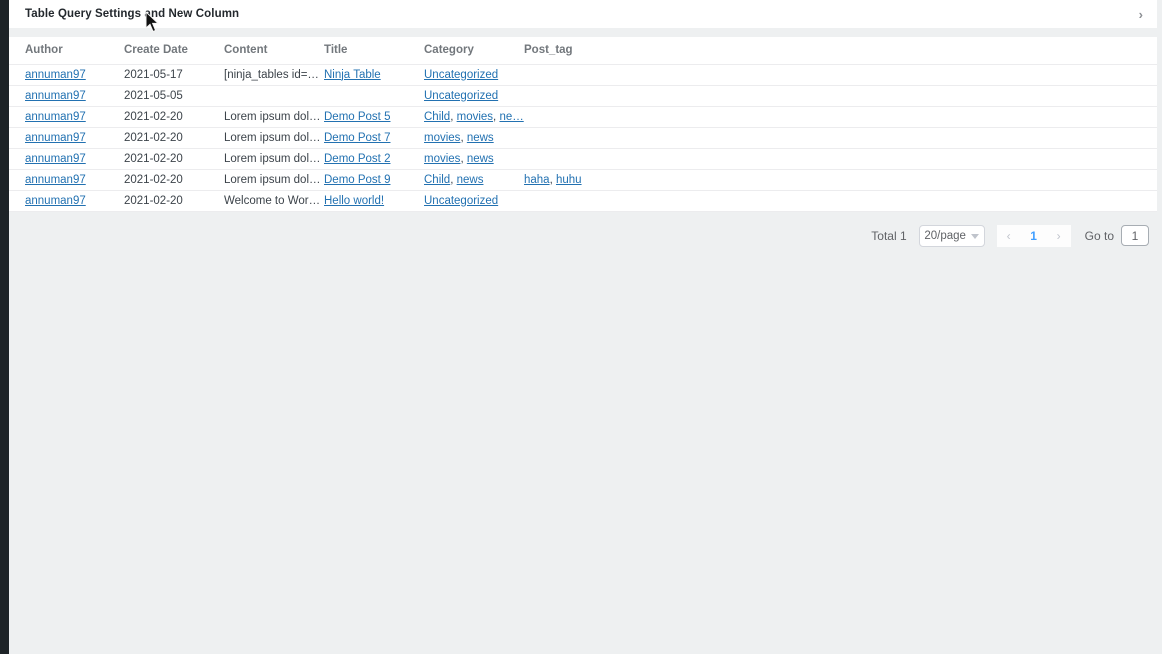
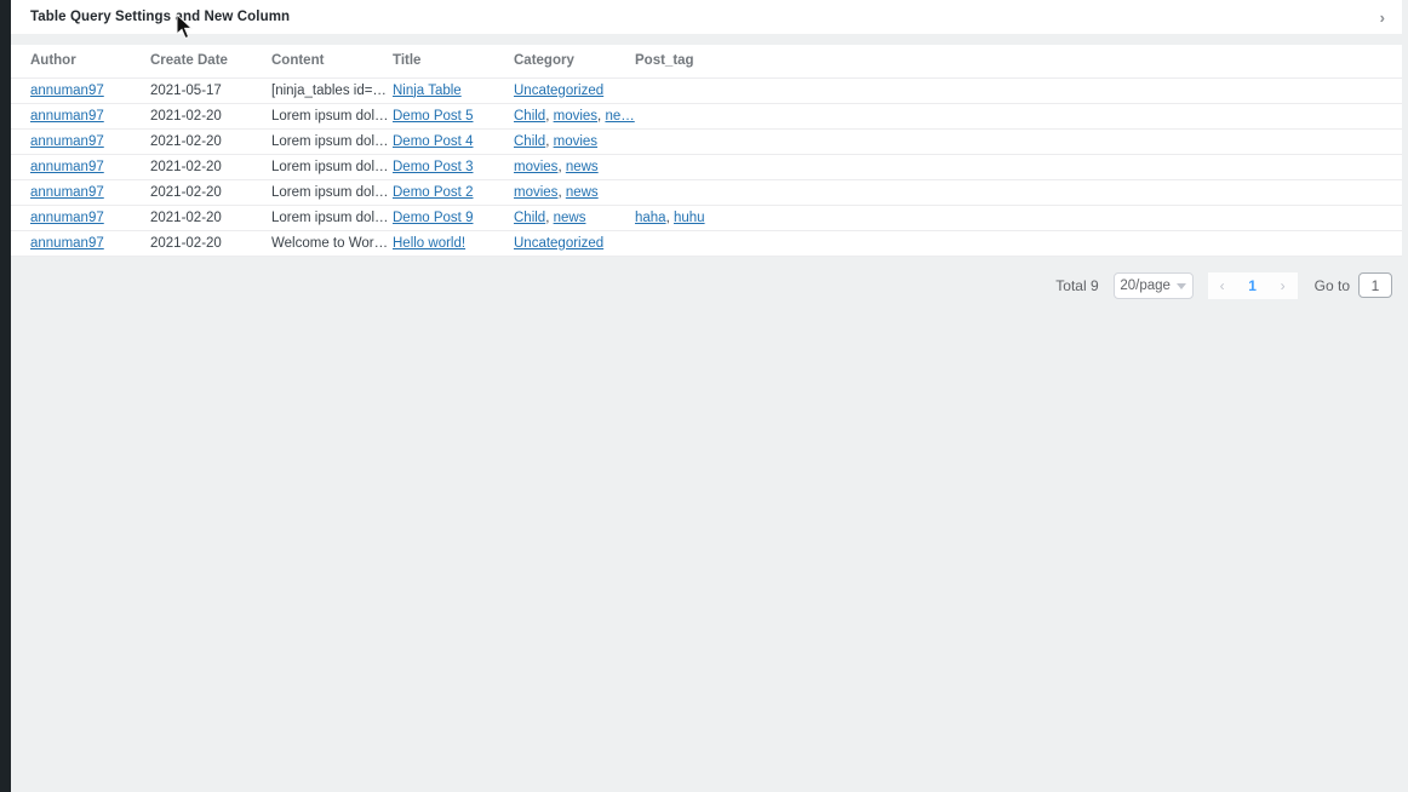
  Table Query Settingsnd New Column
  ›
  Author	Create Date	Content	Title	Category	Post_tag
  annuman97	2021-05-17	[ninja_tables id=…	Ninja Table	Uncategorized
- annuman97	2021-05-05			Uncategorized
  annuman97	2021-02-20	Lorem ipsum dol…	Demo Post 5	Child, movies, ne…
+ annuman97	2021-02-20	Lorem ipsum dol…	Demo Post 4	Child, movies
- annuman97	2021-02-20	Lorem ipsum dol…	Demo Post 7	movies, news
+ annuman97	2021-02-20	Lorem ipsum dol…	Demo Post 3	movies, news
  annuman97	2021-02-20	Lorem ipsum dol…	Demo Post 2	movies, news
  annuman97	2021-02-20	Lorem ipsum dol…	Demo Post 9	Child, news	haha, huhu
  annuman97	2021-02-20	Welcome to Wor…	Hello world!	Uncategorized
- Total 1
+ Total 9
  20/page
  ‹
  1
  ›
  Go to
  1
